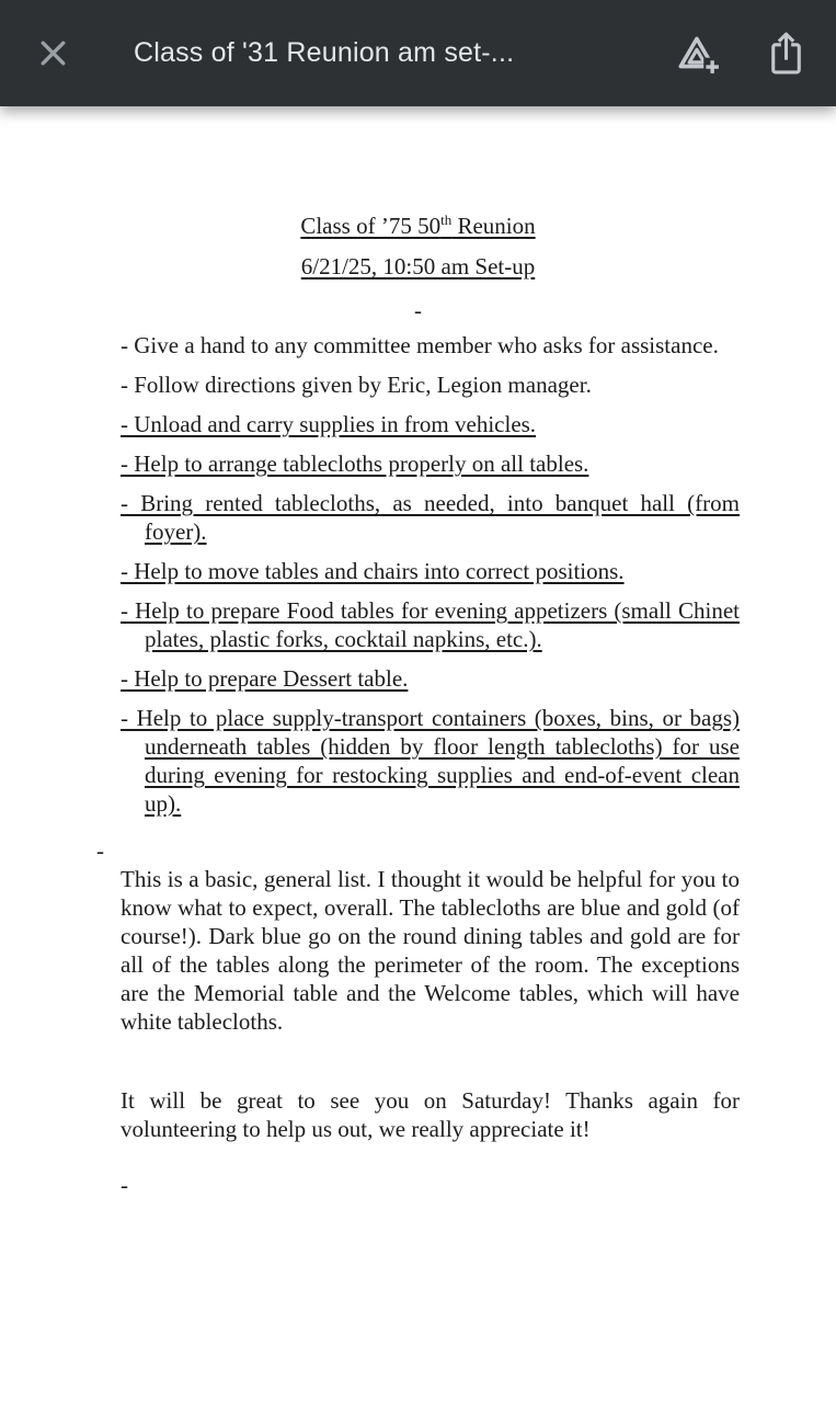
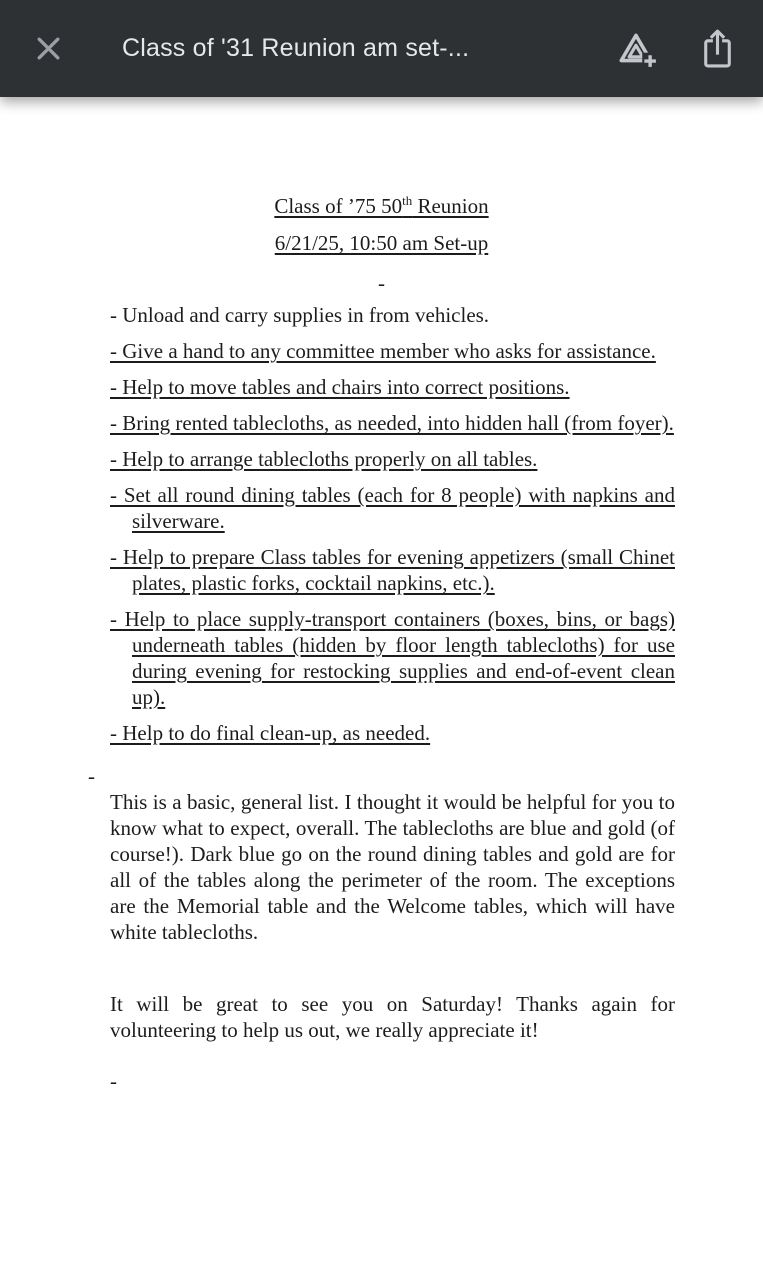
  Class of '31 Reunion am set-...
  Class of ’75 50th Reunion
  6/21/25, 10:50 am Set-up
  -
- - Give a hand to any committee member who asks for assistance.
+ - Unload and carry supplies in from vehicles.
- - Follow directions given by Eric, Legion manager.
- - Unload and carry supplies in from vehicles.
+ - Give a hand to any committee member who asks for assistance.
- - Help to arrange tablecloths properly on all tables.
+ - Help to move tables and chairs into correct positions.
- - Bring rented tablecloths, as needed, into banquet hall (from foyer).
+ - Bring rented tablecloths, as needed, into hidden hall (from foyer).
- - Help to move tables and chairs into correct positions.
+ - Help to arrange tablecloths properly on all tables.
+ - Set all round dining tables (each for 8 people) with napkins and silverware.
- - Help to prepare Food tables for evening appetizers (small Chinet plates, plastic forks, cocktail napkins, etc.).
+ - Help to prepare Class tables for evening appetizers (small Chinet plates, plastic forks, cocktail napkins, etc.).
- - Help to prepare Dessert table.
  - Help to place supply-transport containers (boxes, bins, or bags) underneath tables (hidden by floor length tablecloths) for use during evening for restocking supplies and end-of-event clean up).
+ - Help to do final clean-up, as needed.
  -
  This is a basic, general list. I thought it would be helpful for you to know what to expect, overall. The tablecloths are blue and gold (of course!). Dark blue go on the round dining tables and gold are for all of the tables along the perimeter of the room. The exceptions are the Memorial table and the Welcome tables, which will have white tablecloths.
  It will be great to see you on Saturday! Thanks again for volunteering to help us out, we really appreciate it!
  -
